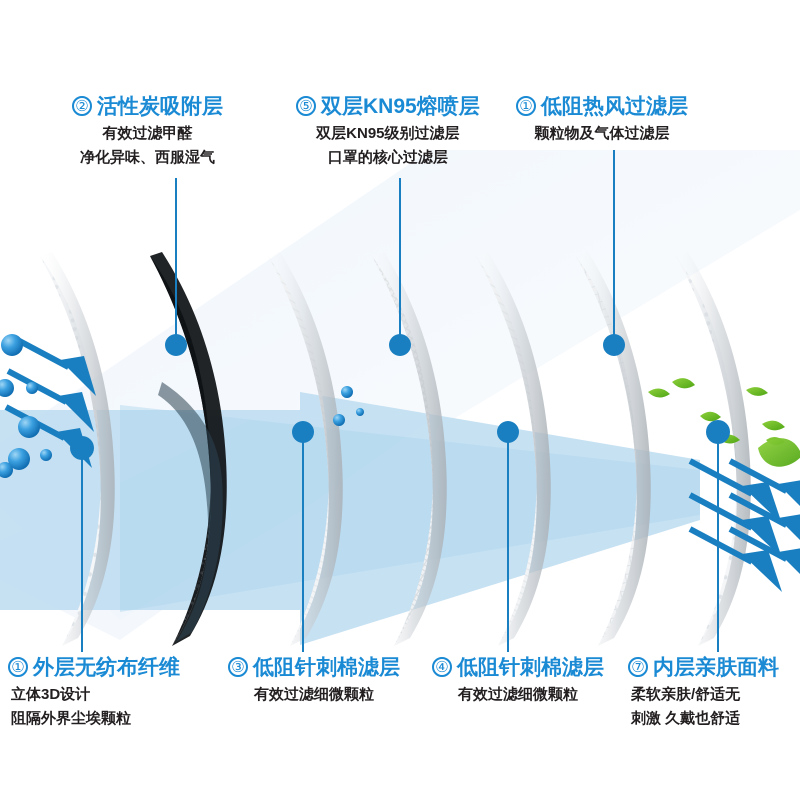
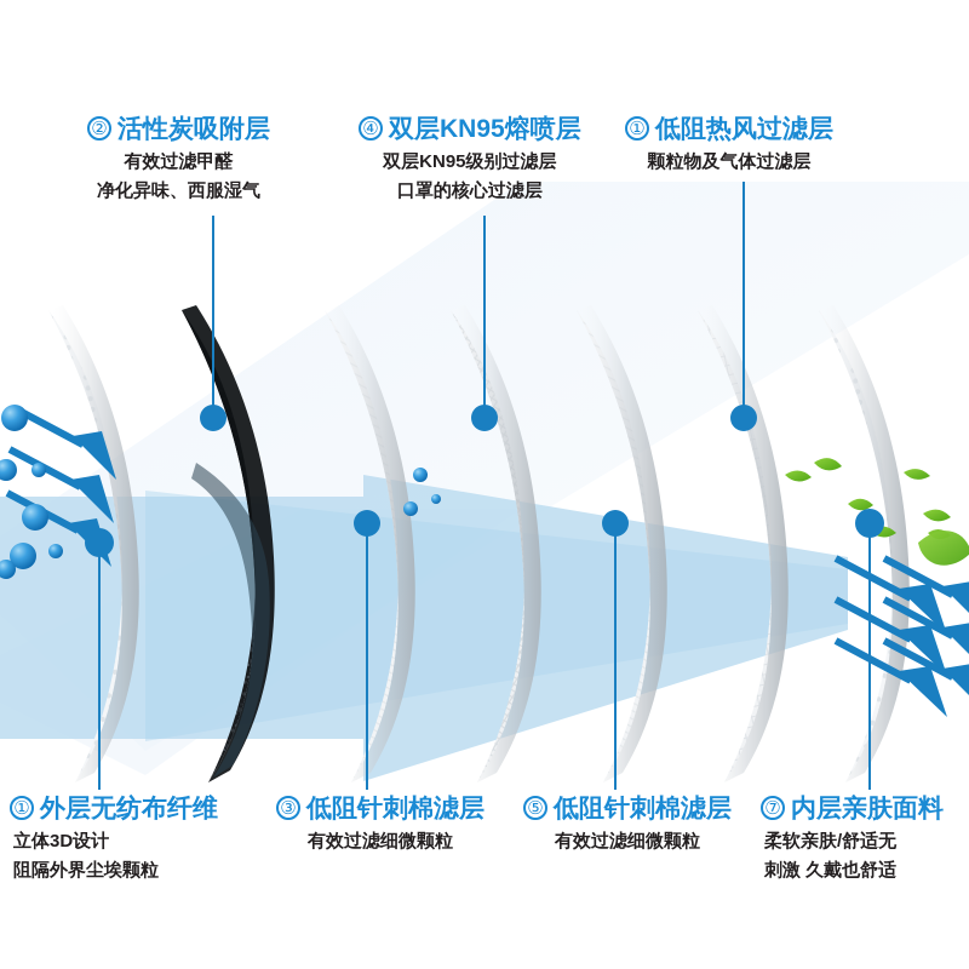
  ② 活性炭吸附层
  有效过滤甲醛
  净化异味、西服湿气
- ⑤ 双层KN95熔喷层
+ ④ 双层KN95熔喷层
  双层KN95级别过滤层
  口罩的核心过滤层
  ① 低阻热风过滤层
  颗粒物及气体过滤层
  ① 外层无纺布纤维
  立体3D设计
  阻隔外界尘埃颗粒
  ③ 低阻针刺棉滤层
  有效过滤细微颗粒
- ④ 低阻针刺棉滤层
+ ⑤ 低阻针刺棉滤层
  有效过滤细微颗粒
  ⑦ 内层亲肤面料
  柔软亲肤/舒适无
  刺激 久戴也舒适
